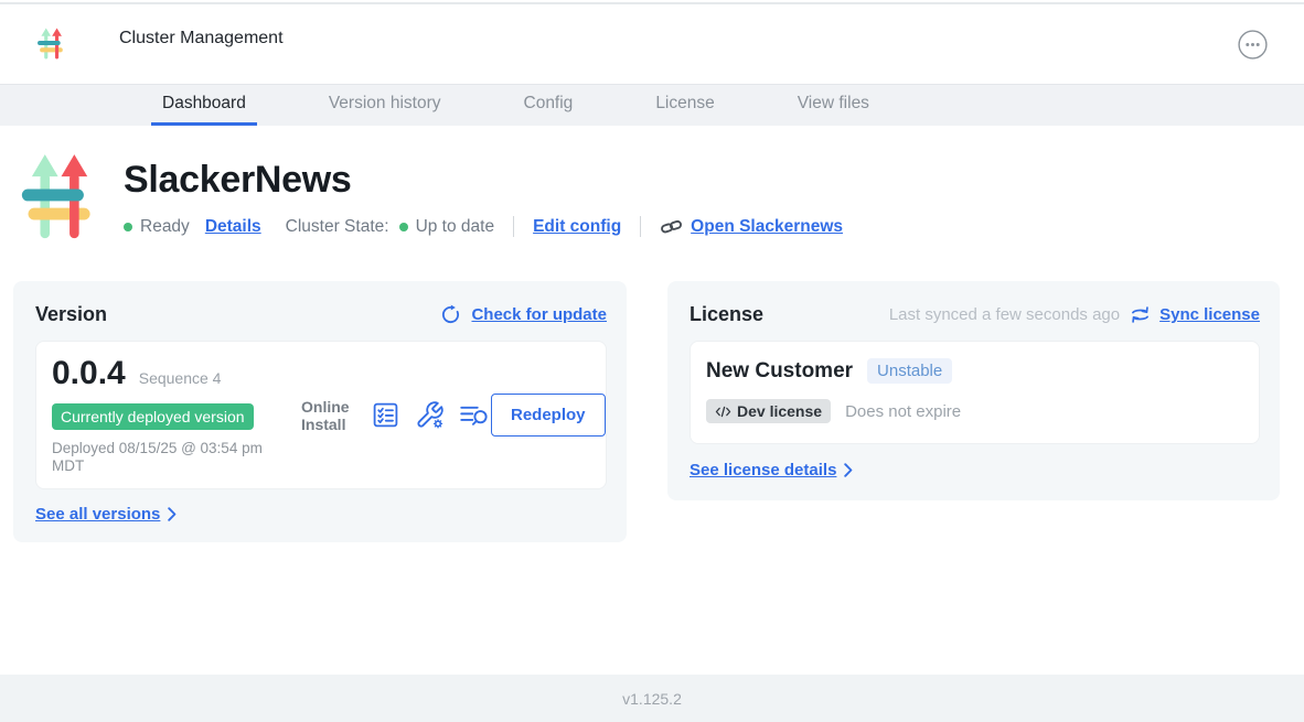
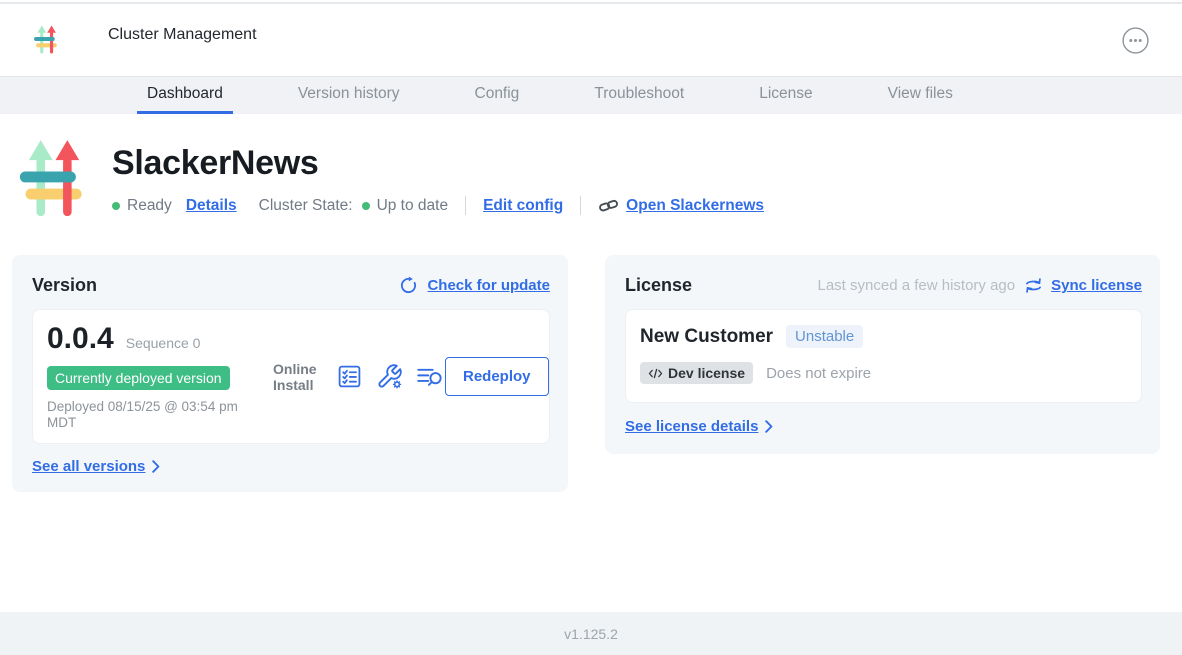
  Cluster Management
  Dashboard
  Version history
  Config
+ Troubleshoot
  License
  View files
  SlackerNews
  Ready
  Details
  Cluster State:
  Up to date
  Edit config
  Open Slackernews
  Version
  Check for update
  0.0.4
- Sequence 4
+ Sequence 0
  Currently deployed version
  Deployed 08/15/25 @ 03:54 pm MDT
  Online Install
  Redeploy
  See all versions
  License
- Last synced a few seconds ago
+ Last synced a few history ago
  Sync license
  New Customer
  Unstable
  Dev license
  Does not expire
  See license details
  v1.125.2
